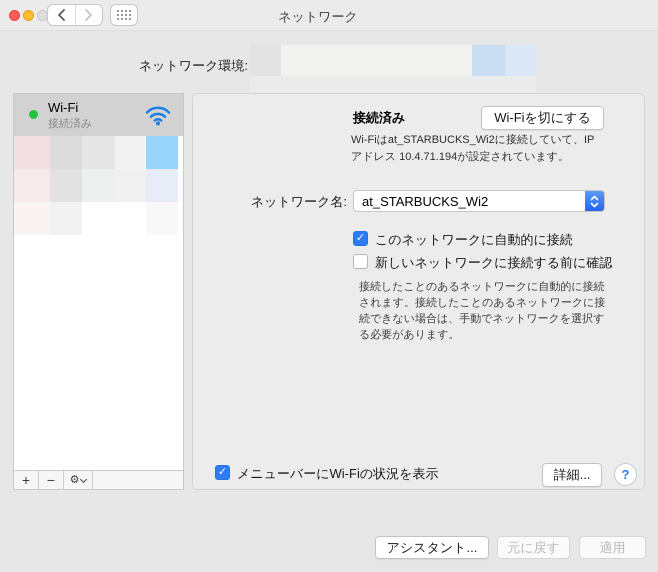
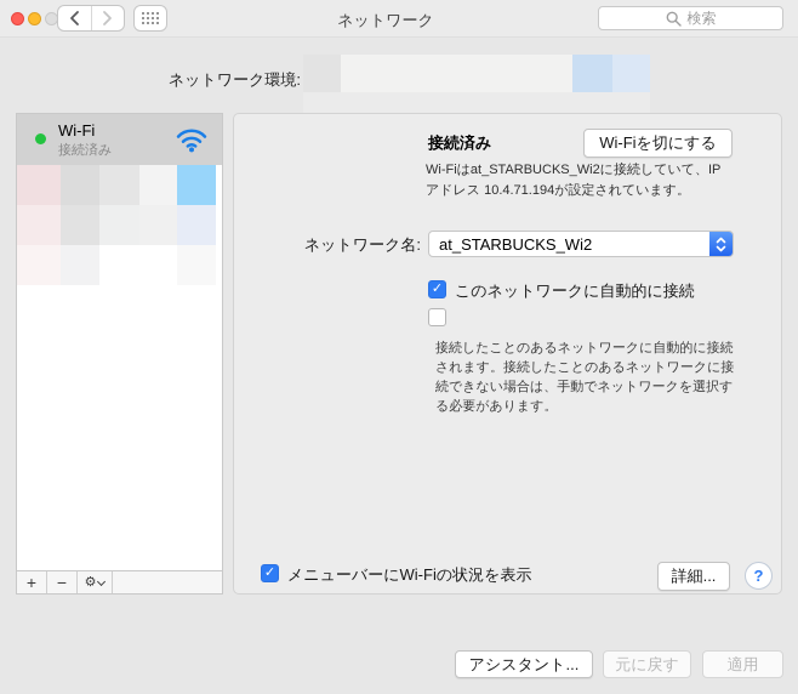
  ネットワーク
+ 検索
  ネットワーク環境:
  Wi-Fi
  接続済み
  +
  −
  ⚙
  接続済み
  Wi-Fiを切にする
  Wi-Fiはat_STARBUCKS_Wi2に接続していて、IPアドレス 10.4.71.194が設定されています。
  ネットワーク名:
  at_STARBUCKS_Wi2
  ✓
  このネットワークに自動的に接続
- 新しいネットワークに接続する前に確認
  接続したことのあるネットワークに自動的に接続されます。接続したことのあるネットワークに接続できない場合は、手動でネットワークを選択する必要があります。
  ✓
  メニューバーにWi-Fiの状況を表示
  詳細...
  ?
  アシスタント...
  元に戻す
  適用
